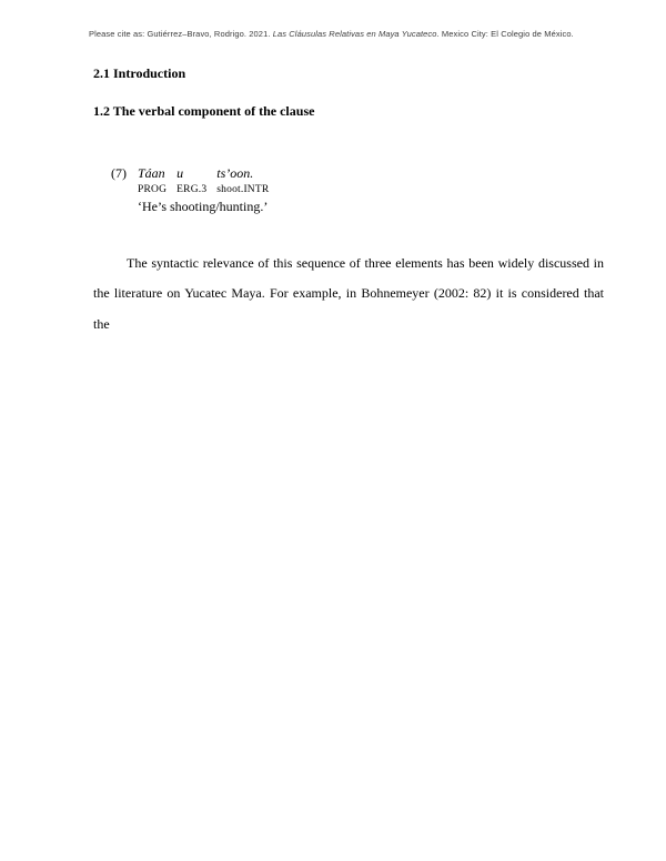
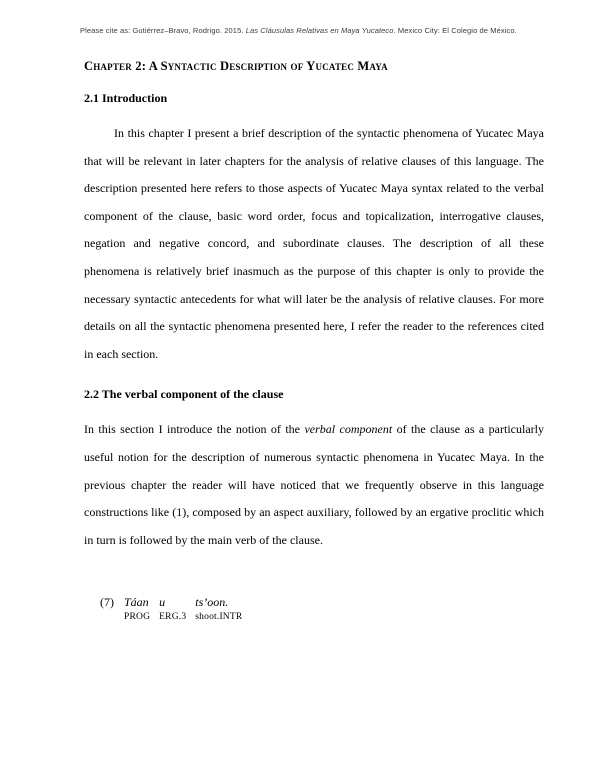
- Please cite as: Gutiérrez–Bravo, Rodrigo. 2021. Las Cláusulas Relativas en Maya Yucateco. Mexico City: El Colegio de México.
+ Please cite as: Gutiérrez–Bravo, Rodrigo. 2015. Las Cláusulas Relativas en Maya Yucateco. Mexico City: El Colegio de México.
+ Chapter 2: A Syntactic Description of Yucatec Maya
  2.1 Introduction
+ In this chapter I present a brief description of the syntactic phenomena of Yucatec Maya that will be relevant in later chapters for the analysis of relative clauses of this language. The description presented here refers to those aspects of Yucatec Maya syntax related to the verbal component of the clause, basic word order, focus and topicalization, interrogative clauses, negation and negative concord, and subordinate clauses. The description of all these phenomena is relatively brief inasmuch as the purpose of this chapter is only to provide the necessary syntactic antecedents for what will later be the analysis of relative clauses. For more details on all the syntactic phenomena presented here, I refer the reader to the references cited in each section.
- 1.2 The verbal component of the clause
+ 2.2 The verbal component of the clause
+ In this section I introduce the notion of the verbal component of the clause as a particularly useful notion for the description of numerous syntactic phenomena in Yucatec Maya. In the previous chapter the reader will have noticed that we frequently observe in this language constructions like (1), composed by an aspect auxiliary, followed by an ergative proclitic which in turn is followed by the main verb of the clause.
  (7)
  Táan
  PROG
  u
  ERG.3
  ts’oon.
  shoot.INTR
- ‘He’s shooting/hunting.’
- The syntactic relevance of this sequence of three elements has been widely discussed in the literature on Yucatec Maya. For example, in Bohnemeyer (2002: 82) it is considered that the
